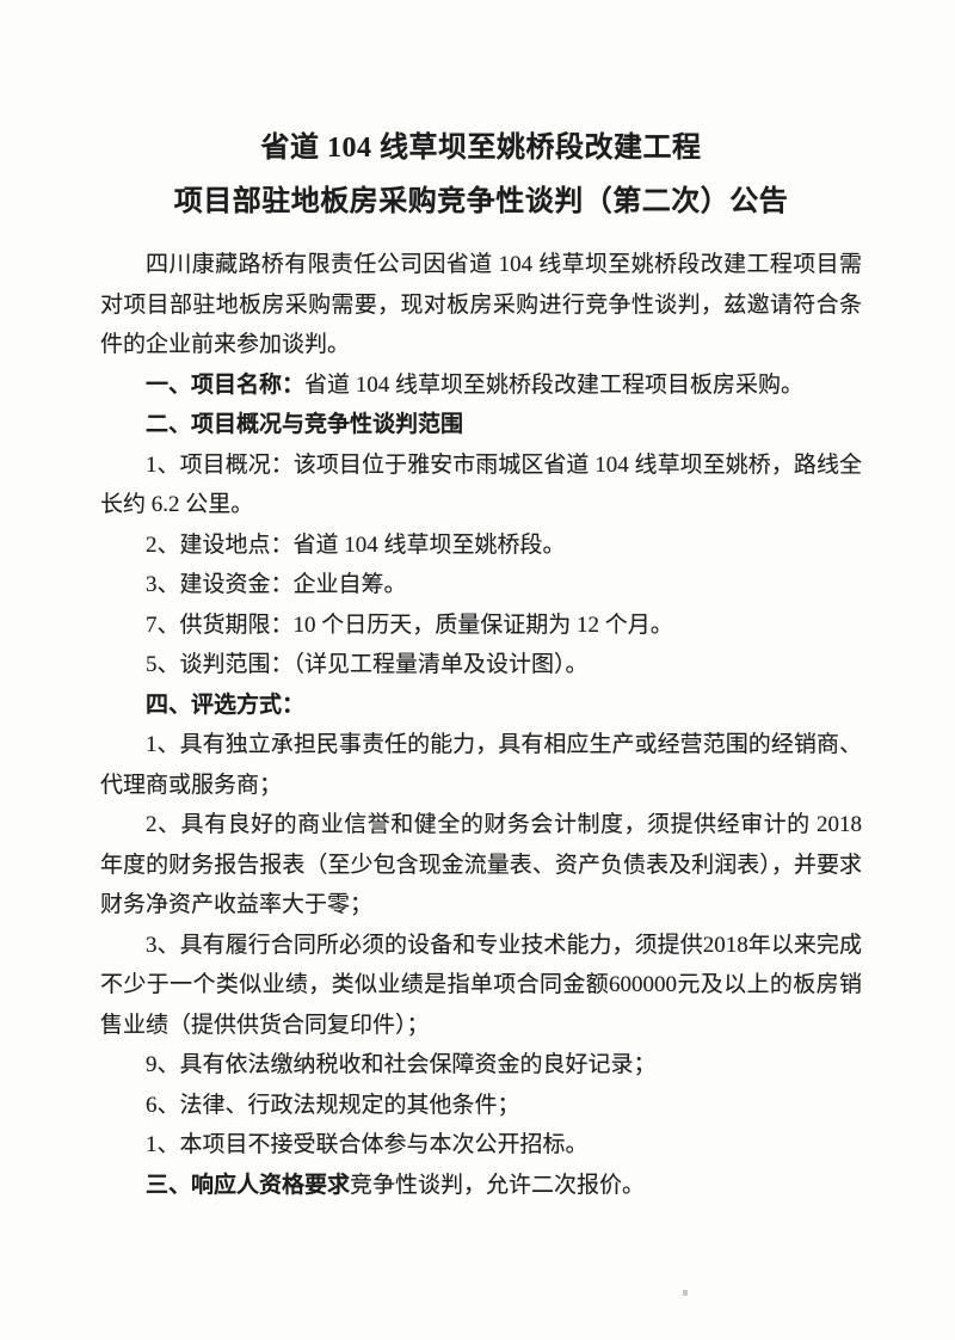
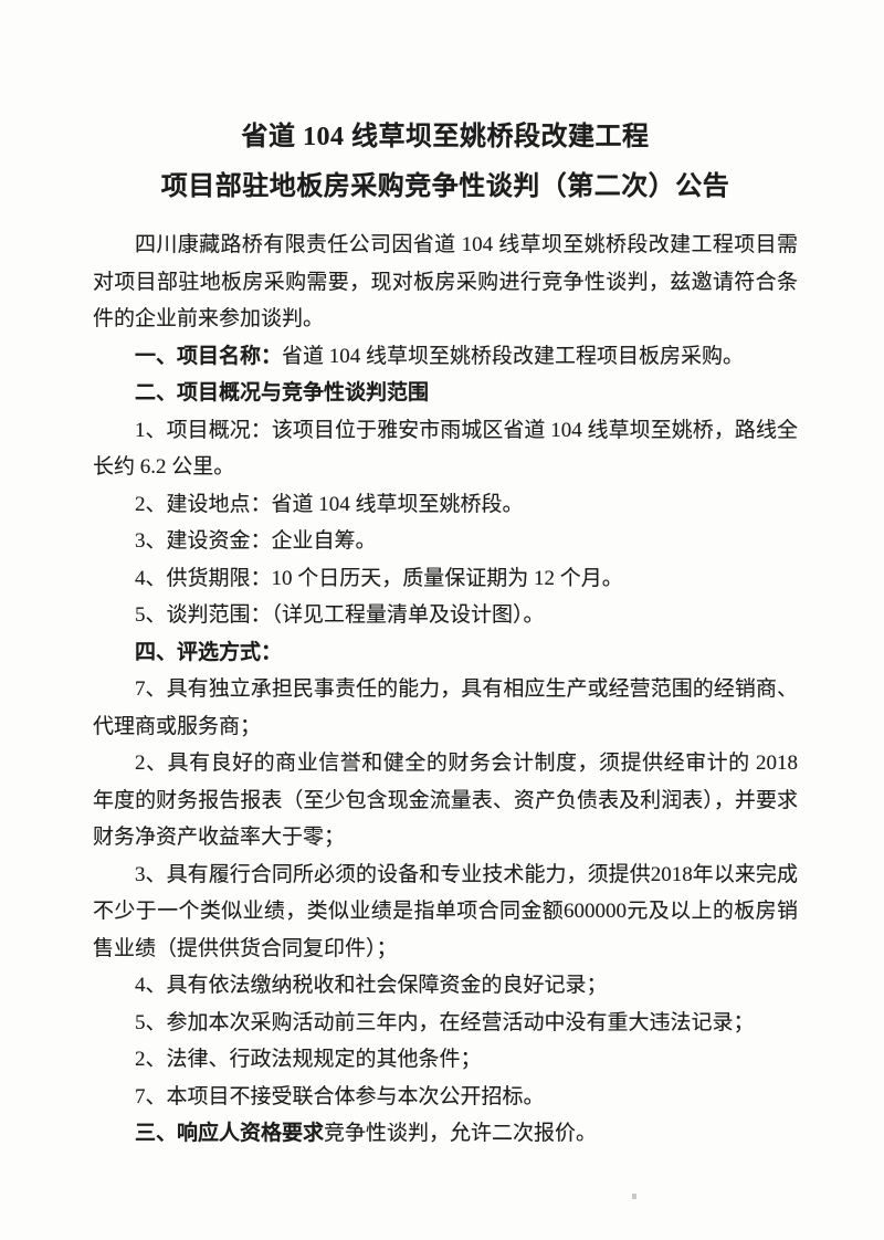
  省道 104 线草坝至姚桥段改建工程
  项目部驻地板房采购竞争性谈判（第二次）公告
  四川康藏路桥有限责任公司因省道 104 线草坝至姚桥段改建工程项目需对项目部驻地板房采购需要，现对板房采购进行竞争性谈判，兹邀请符合条件的企业前来参加谈判。
  一、项目名称：省道 104 线草坝至姚桥段改建工程项目板房采购。
  二、项目概况与竞争性谈判范围
  1、项目概况：该项目位于雅安市雨城区省道 104 线草坝至姚桥，路线全长约 6.2 公里。
  2、建设地点：省道 104 线草坝至姚桥段。
  3、建设资金：企业自筹。
- 7、供货期限：10 个日历天，质量保证期为 12 个月。
+ 4、供货期限：10 个日历天，质量保证期为 12 个月。
  5、谈判范围：（详见工程量清单及设计图）。
  四、评选方式：
- 1、具有独立承担民事责任的能力，具有相应生产或经营范围的经销商、代理商或服务商；
+ 7、具有独立承担民事责任的能力，具有相应生产或经营范围的经销商、代理商或服务商；
  2、具有良好的商业信誉和健全的财务会计制度，须提供经审计的 2018 年度的财务报告报表（至少包含现金流量表、资产负债表及利润表），并要求财务净资产收益率大于零；
  3、具有履行合同所必须的设备和专业技术能力，须提供2018年以来完成不少于一个类似业绩，类似业绩是指单项合同金额600000元及以上的板房销售业绩（提供供货合同复印件）；
- 9、具有依法缴纳税收和社会保障资金的良好记录；
+ 4、具有依法缴纳税收和社会保障资金的良好记录；
+ 5、参加本次采购活动前三年内，在经营活动中没有重大违法记录；
- 6、法律、行政法规规定的其他条件；
+ 2、法律、行政法规规定的其他条件；
- 1、本项目不接受联合体参与本次公开招标。
+ 7、本项目不接受联合体参与本次公开招标。
  三、响应人资格要求竞争性谈判，允许二次报价。
